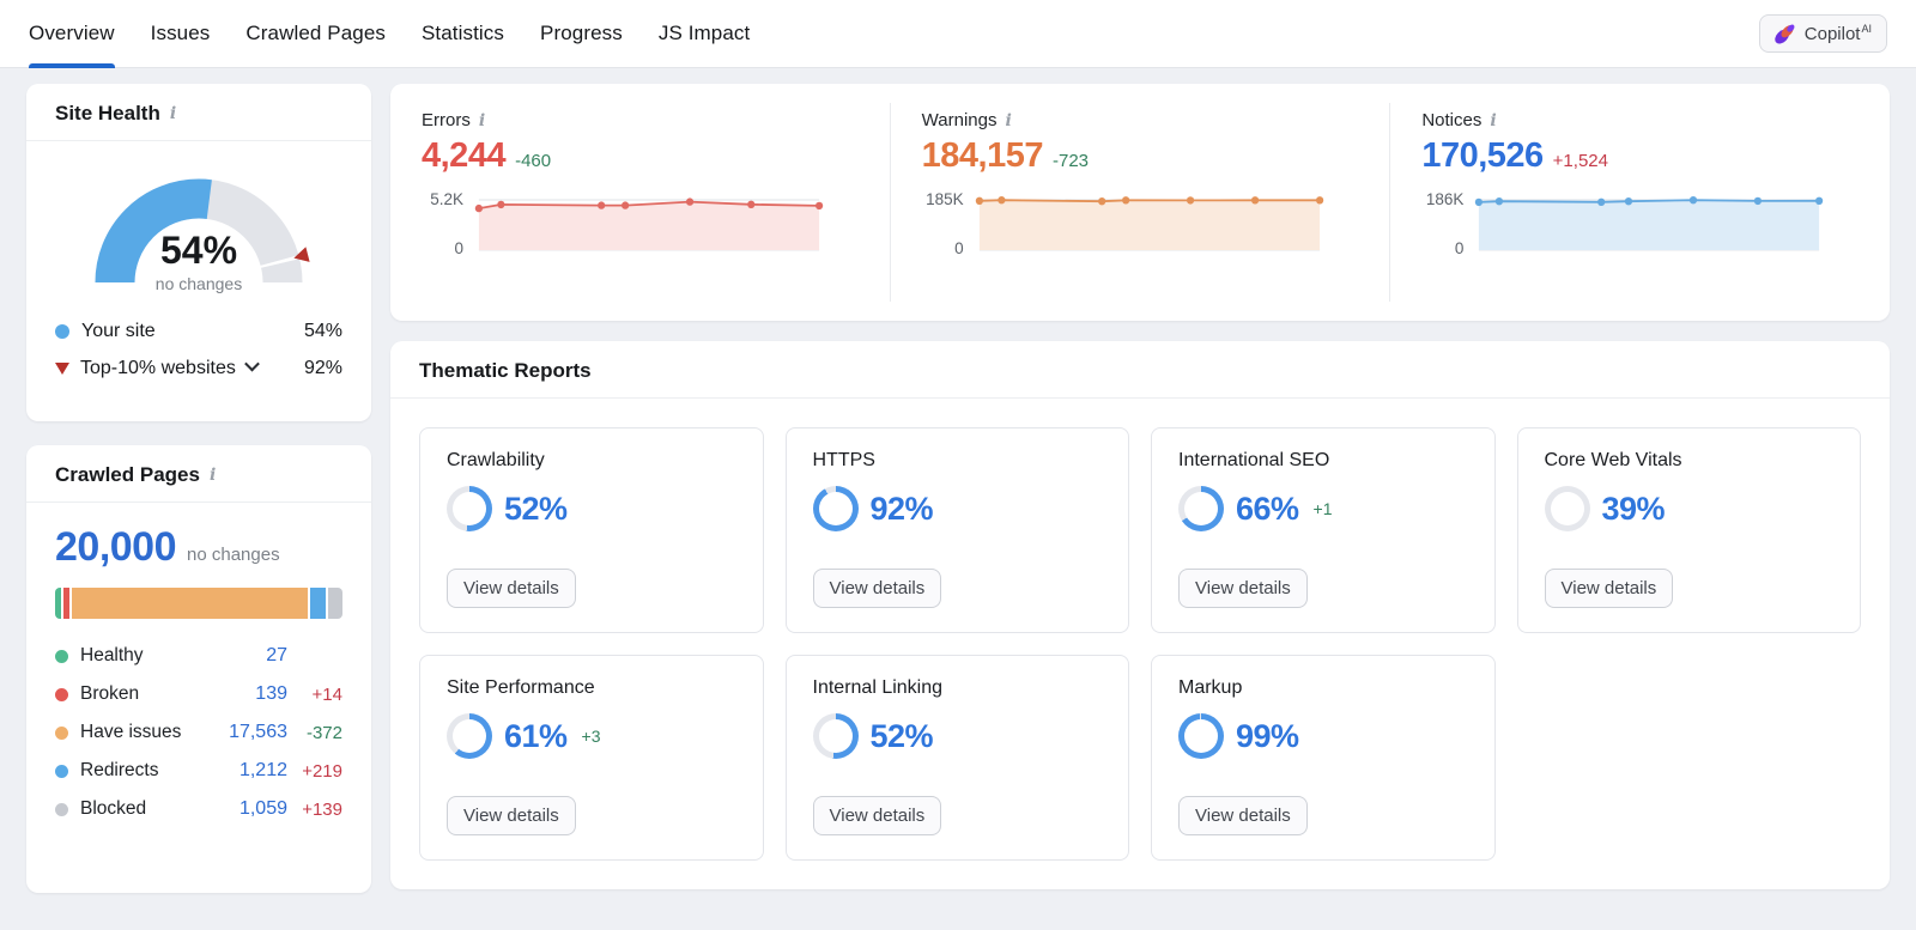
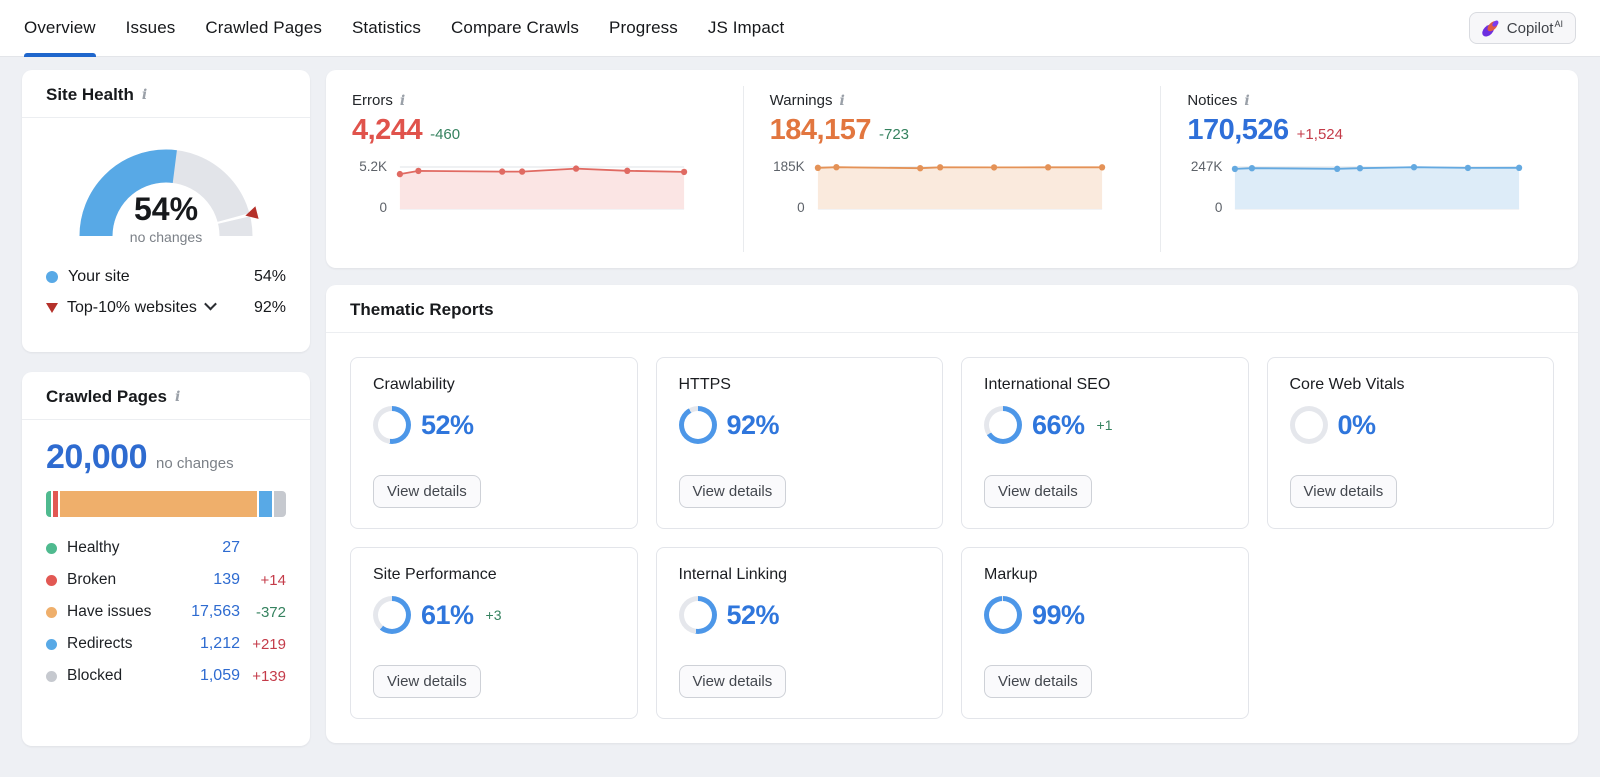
  Overview
  Issues
  Crawled Pages
  Statistics
+ Compare Crawls
  Progress
  JS Impact
  CopilotAI
  Site Health
  i
  54%
  no changes
  Your site
  54%
  Top-10% websites
  92%
  Crawled Pages
  i
  20,000
  no changes
  Healthy
  27
  Broken
  139
  +14
  Have issues
  17,563
  -372
  Redirects
  1,212
  +219
  Blocked
  1,059
  +139
  Errors
  i
  4,244
  -460
  5.2K
  0
  Warnings
  i
  184,157
  -723
  185K
  0
  Notices
  i
  170,526
  +1,524
- 186K
+ 247K
  0
  Thematic Reports
  Crawlability
  52%
  View details
  HTTPS
  92%
  View details
  International SEO
  66%
  +1
  View details
  Core Web Vitals
- 39%
+ 0%
  View details
  Site Performance
  61%
  +3
  View details
  Internal Linking
  52%
  View details
  Markup
  99%
  View details
